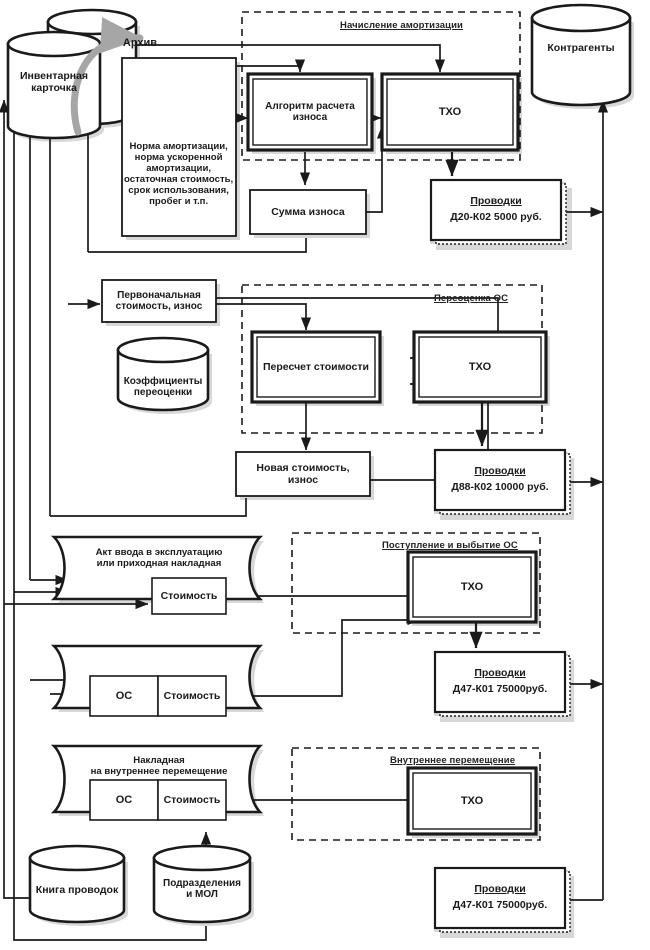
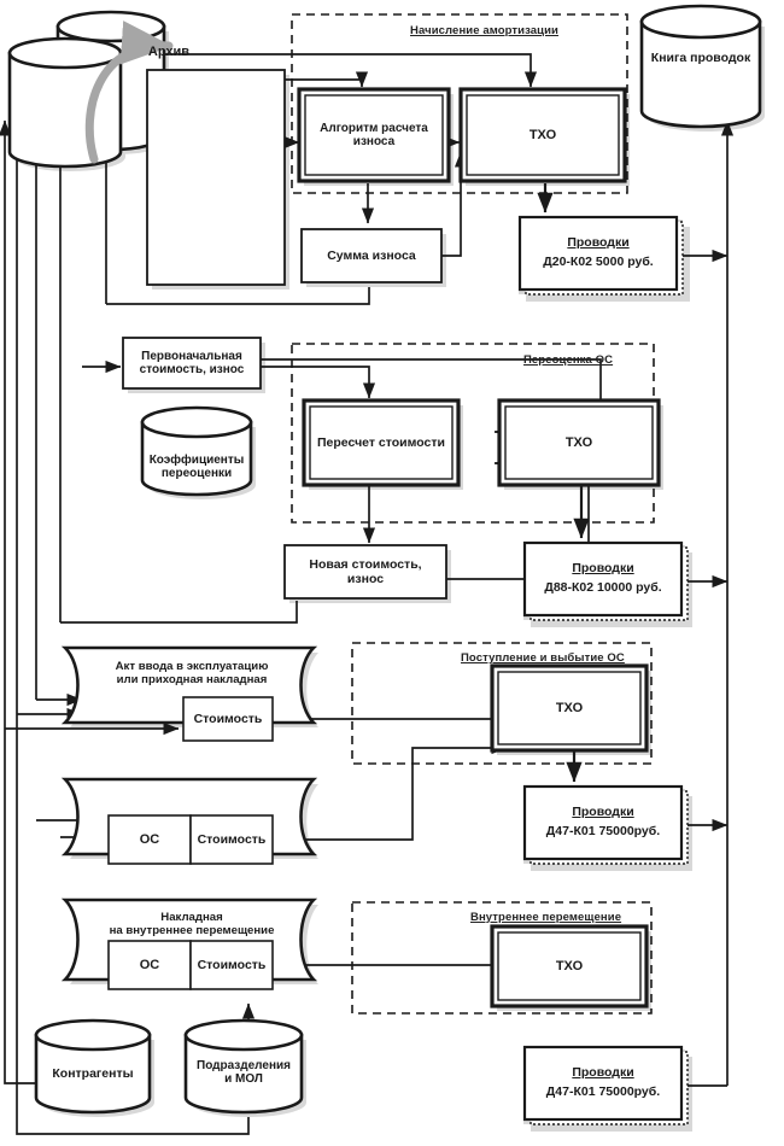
  Архив
- Инвентарная
- карточка
  Коэффициенты
  переоценки
- Книга проводок
+ Контрагенты
  Подразделения
  и МОЛ
- Контрагенты
+ Книга проводок
- Норма амортизации,
- норма ускоренной
- амортизации,
- остаточная стоимость,
- срок использования,
- пробег и т.п.
  Сумма износа
  Первоначальная
  стоимость, износ
  Новая стоимость,
  износ
  Стоимость
  ОС
  Стоимость
  ОС
  Стоимость
  Алгоритм расчета
  износа
  ТХО
  Пересчет стоимости
  ТХО
  ТХО
  ТХО
  Акт ввода в эксплуатацию
  или приходная накладная
  Накладная
  на внутреннее перемещение
  Проводки
  Д20-К02 5000 руб.
  Проводки
  Д88-К02 10000 руб.
  Проводки
  Д47-К01 75000руб.
  Проводки
  Д47-К01 75000руб.
  Начисление амортизации
  Переоценка ОС
  Поступление и выбытие ОС
  Внутреннее перемещение
